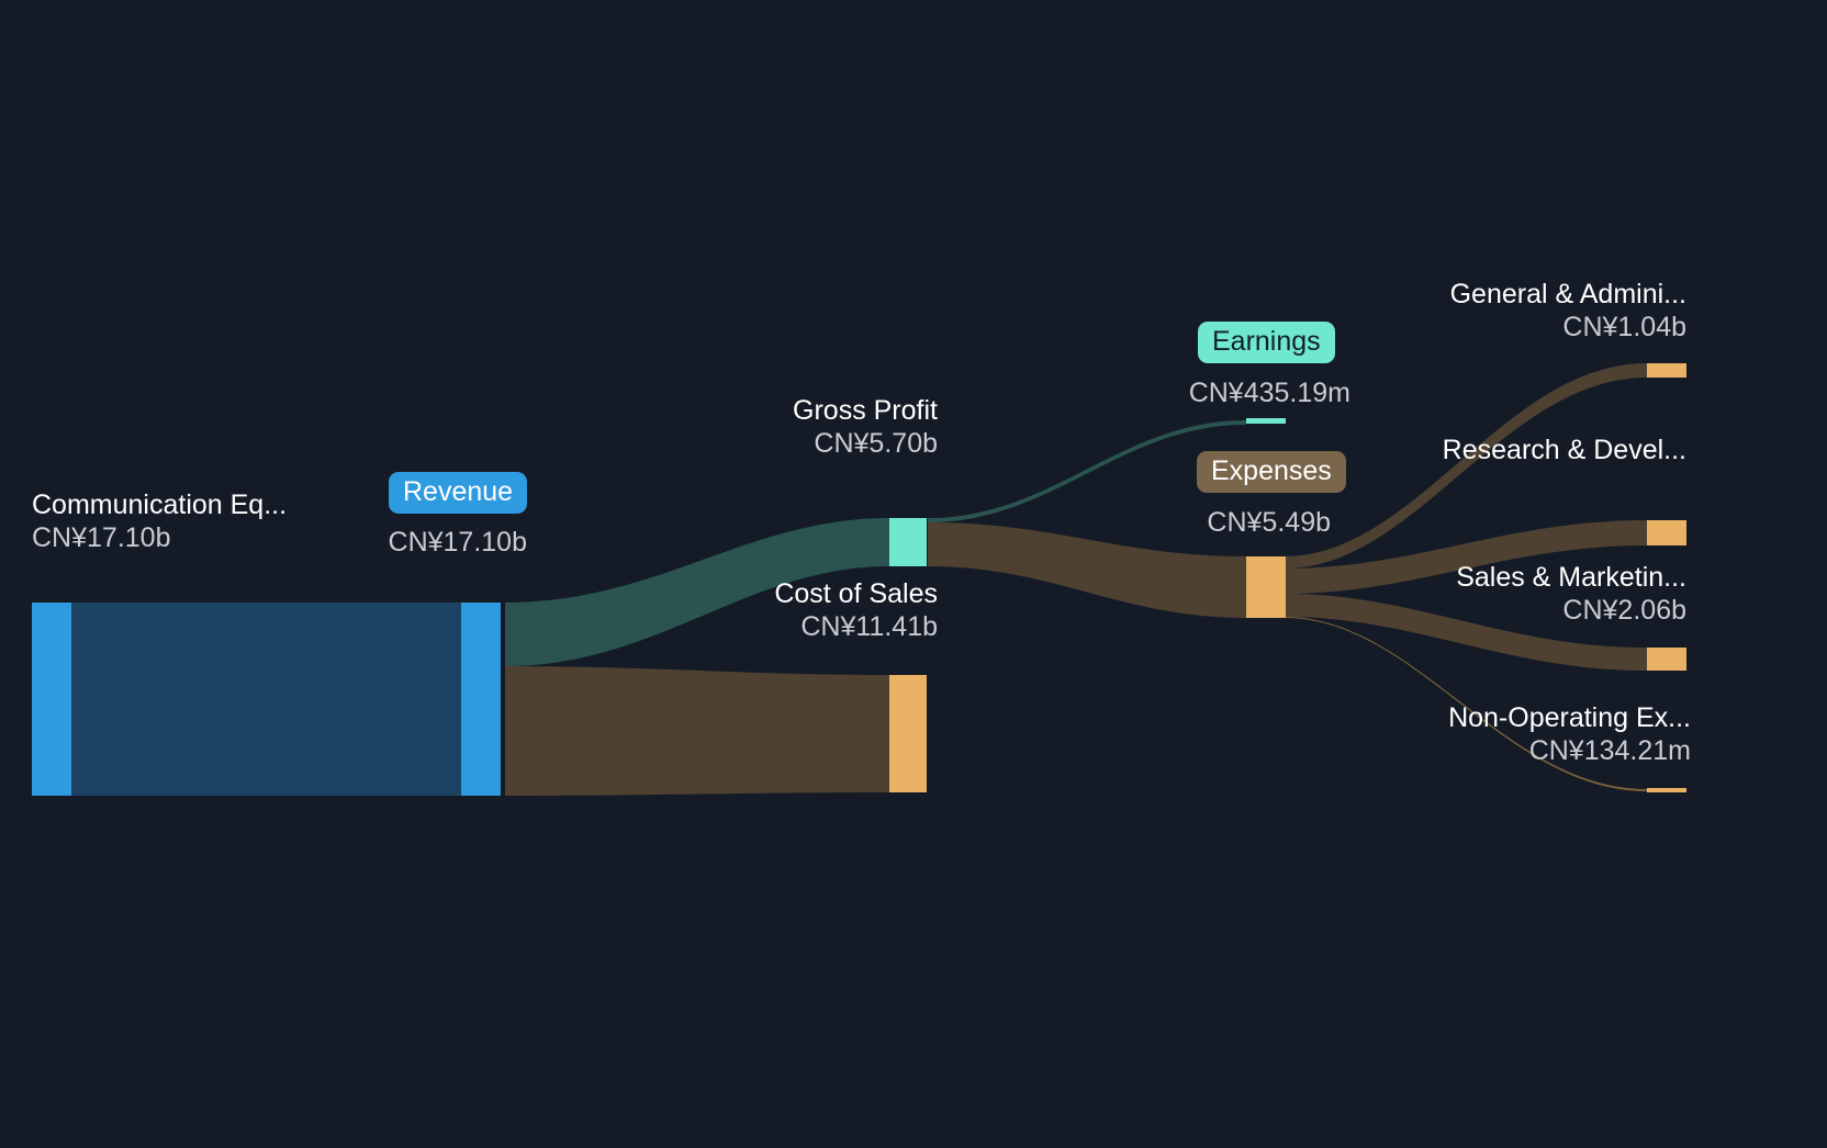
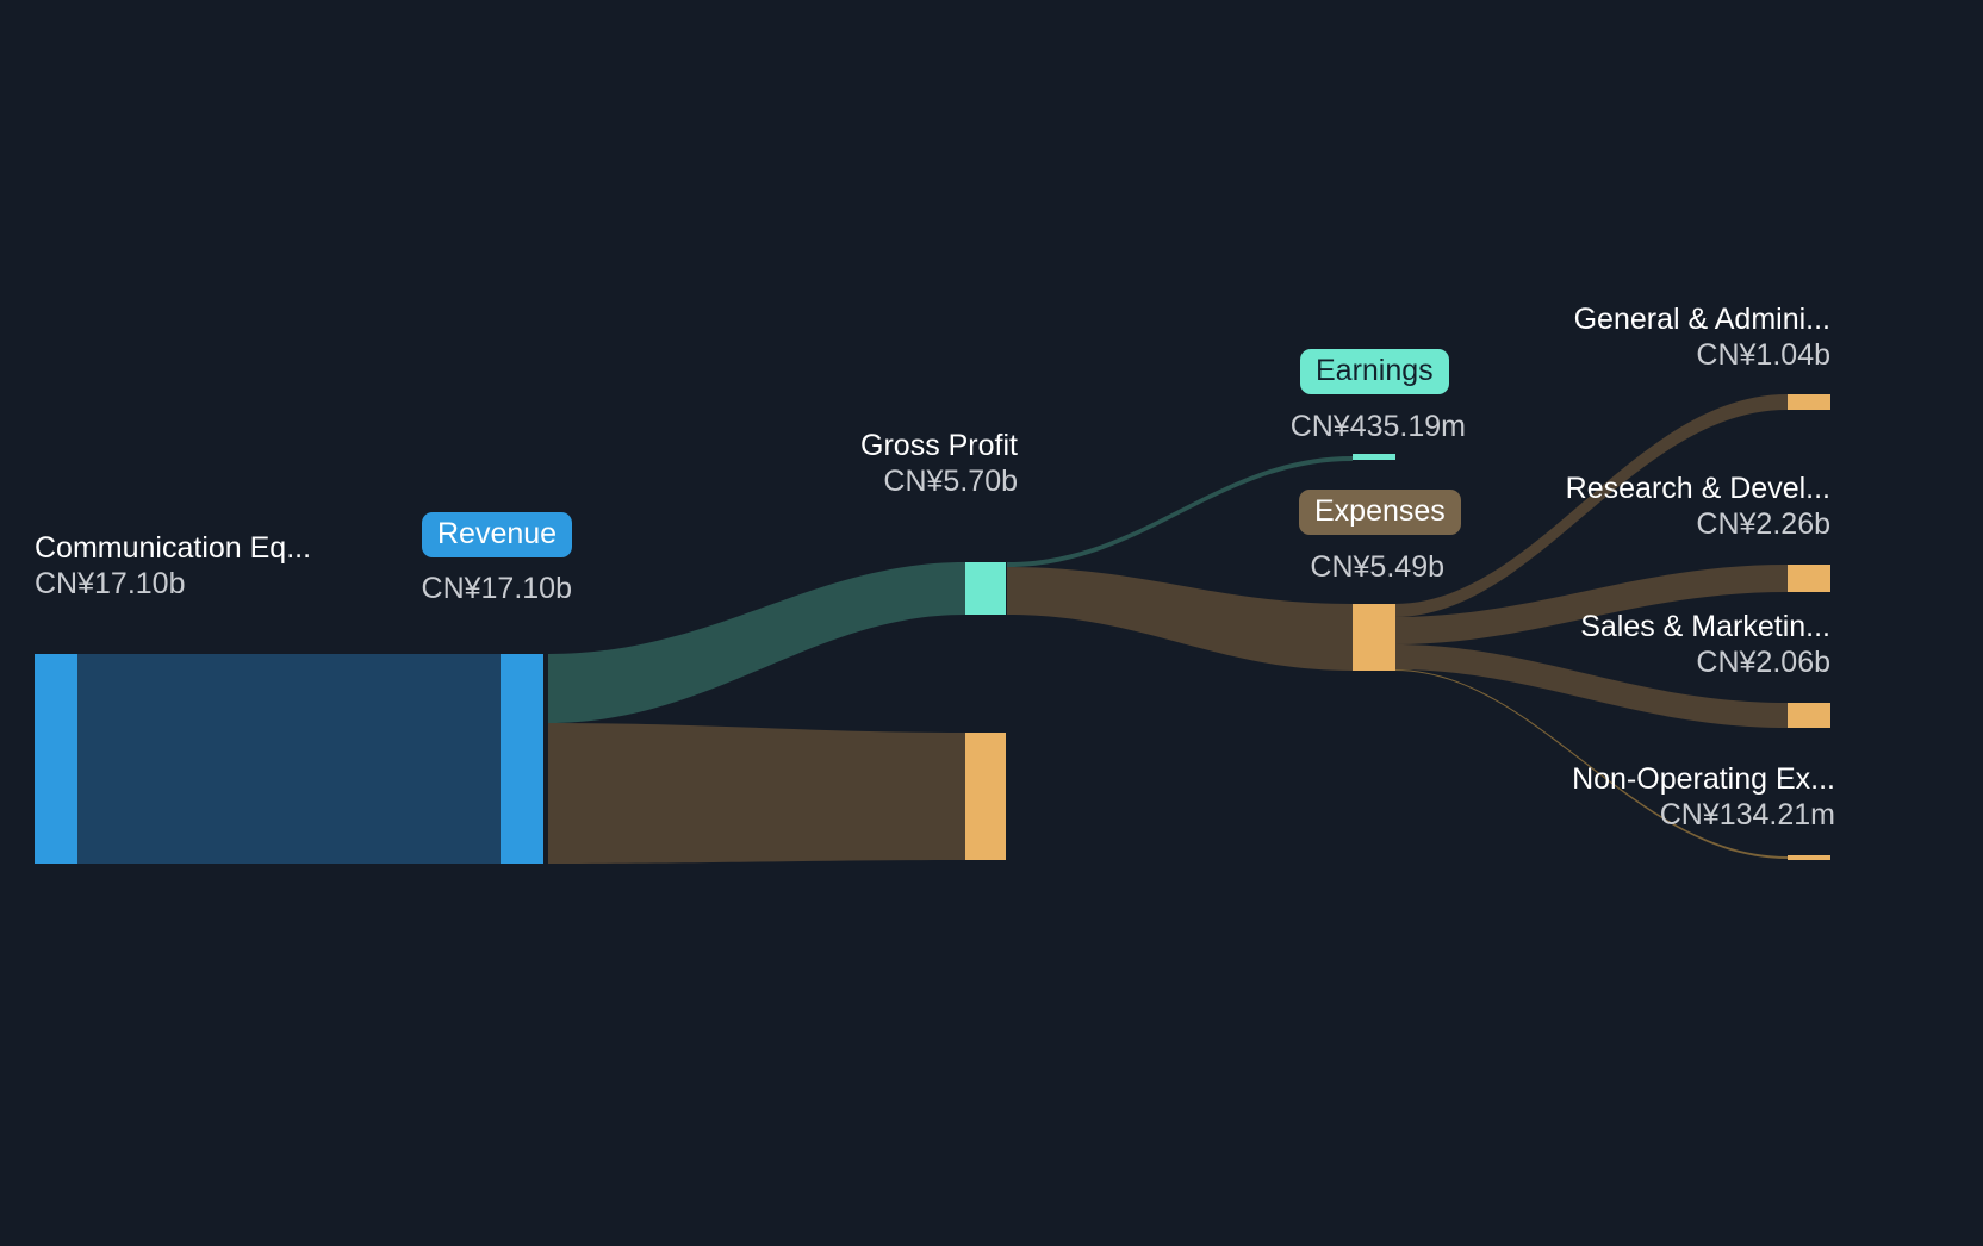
  Communication Eq...
  CN¥17.10b
  Revenue
  CN¥17.10b
  Gross Profit
  CN¥5.70b
- Cost of Sales
- CN¥11.41b
  Earnings
  CN¥435.19m
  Expenses
  CN¥5.49b
  General & Admini...
  CN¥1.04b
  Research & Devel...
+ CN¥2.26b
  Sales & Marketin...
  CN¥2.06b
  Non-Operating Ex...
  CN¥134.21m
